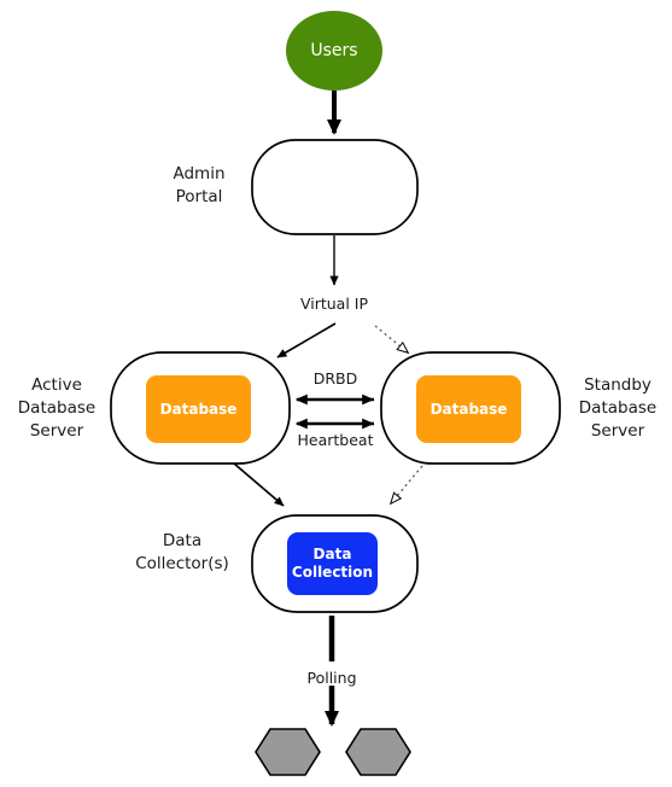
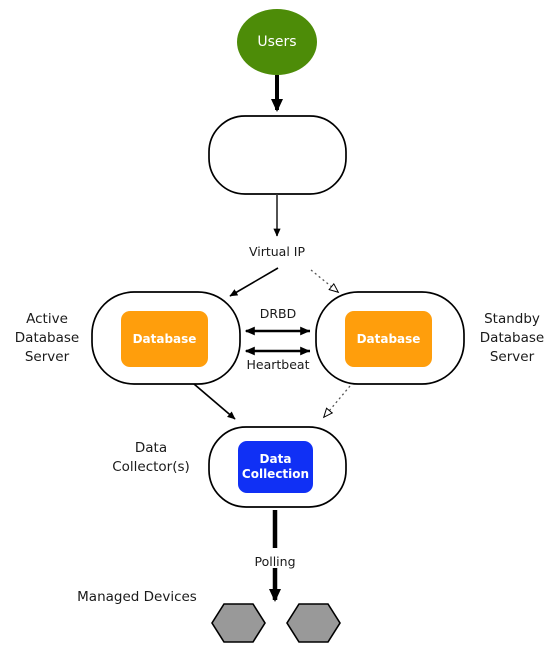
  Users
- Admin
- Portal
  Virtual IP
  Active
  Database
  Server
  Database
  Standby
  Database
  Server
  Database
  DRBD
  Heartbeat
  Data
  Collector(s)
  Data
  Collection
  Polling
+ Managed Devices
